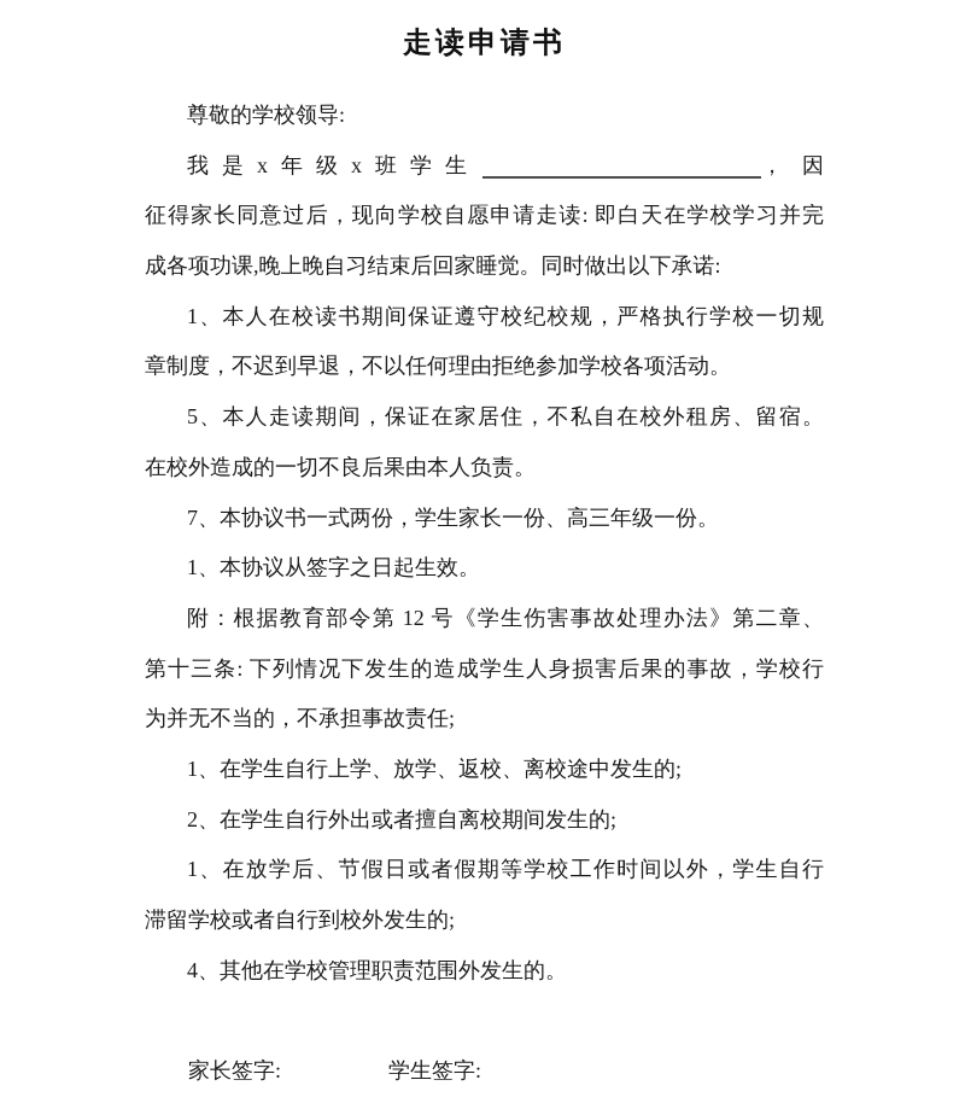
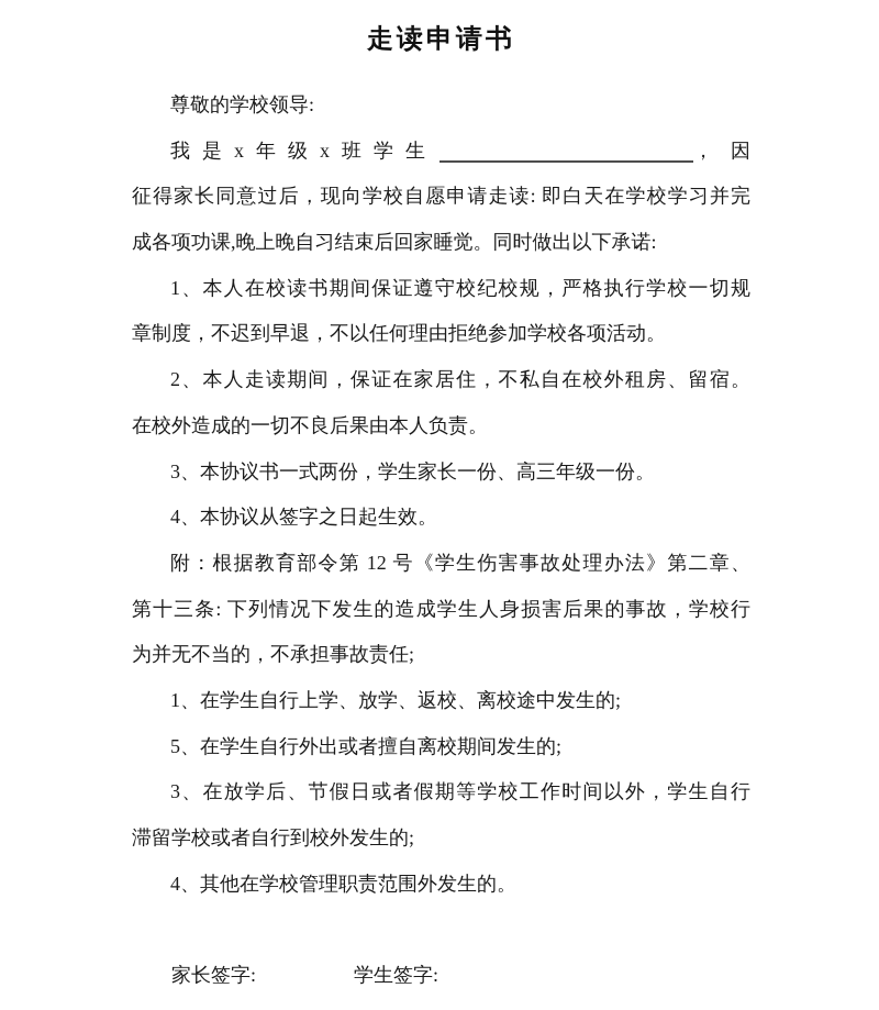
  走读申请书
  尊敬的学校领导:
  我是x年级x班学生
  ，
  因
  征得家长同意过后，现向学校自愿申请走读: 即白天在学校学习并完
  成各项功课,晚上晚自习结束后回家睡觉。同时做出以下承诺:
  1、本人在校读书期间保证遵守校纪校规，严格执行学校一切规
  章制度，不迟到早退，不以任何理由拒绝参加学校各项活动。
- 5、本人走读期间，保证在家居住，不私自在校外租房、留宿。
+ 2、本人走读期间，保证在家居住，不私自在校外租房、留宿。
  在校外造成的一切不良后果由本人负责。
- 7、本协议书一式两份，学生家长一份、高三年级一份。
+ 3、本协议书一式两份，学生家长一份、高三年级一份。
- 1、本协议从签字之日起生效。
+ 4、本协议从签字之日起生效。
  附：根据教育部令第 12 号《学生伤害事故处理办法》第二章、
  第十三条: 下列情况下发生的造成学生人身损害后果的事故，学校行
  为并无不当的，不承担事故责任;
  1、在学生自行上学、放学、返校、离校途中发生的;
- 2、在学生自行外出或者擅自离校期间发生的;
+ 5、在学生自行外出或者擅自离校期间发生的;
- 1、在放学后、节假日或者假期等学校工作时间以外，学生自行
+ 3、在放学后、节假日或者假期等学校工作时间以外，学生自行
  滞留学校或者自行到校外发生的;
  4、其他在学校管理职责范围外发生的。
  家长签字:
  学生签字:
